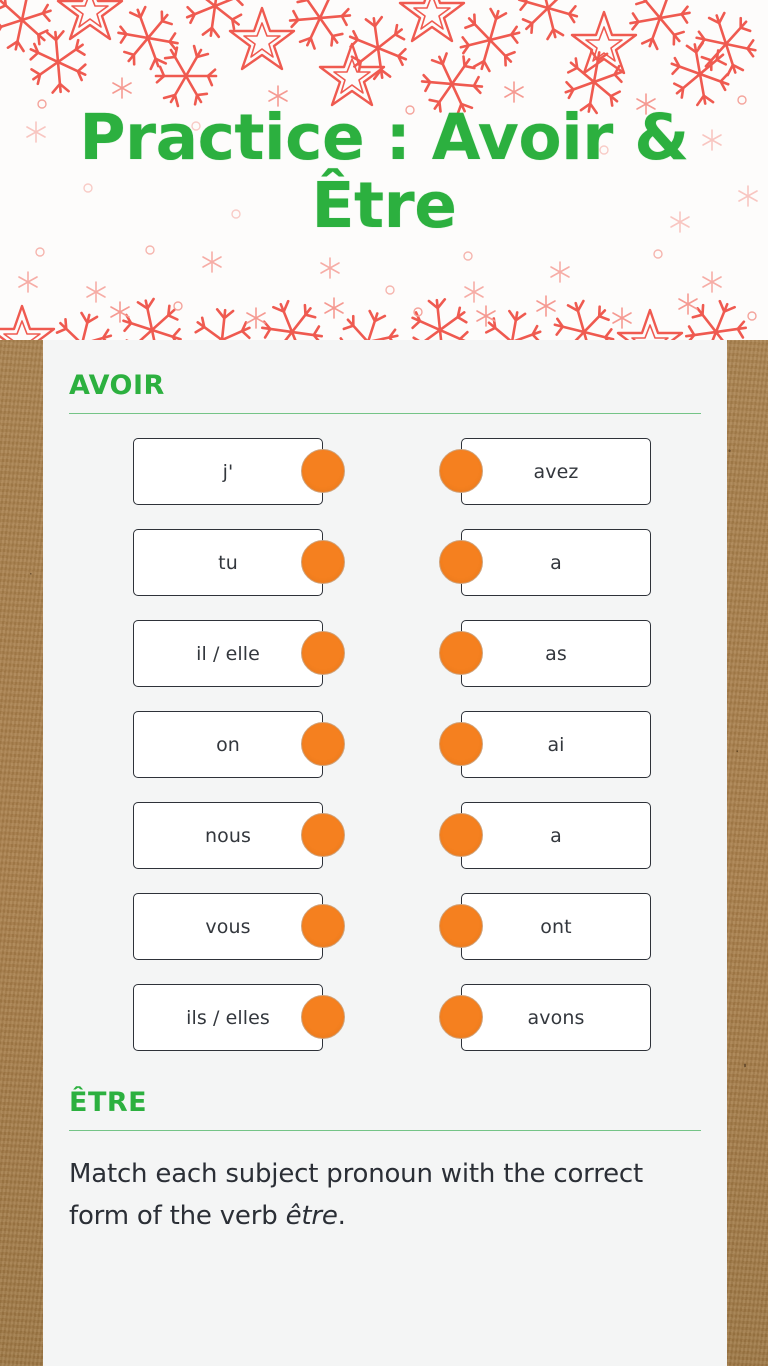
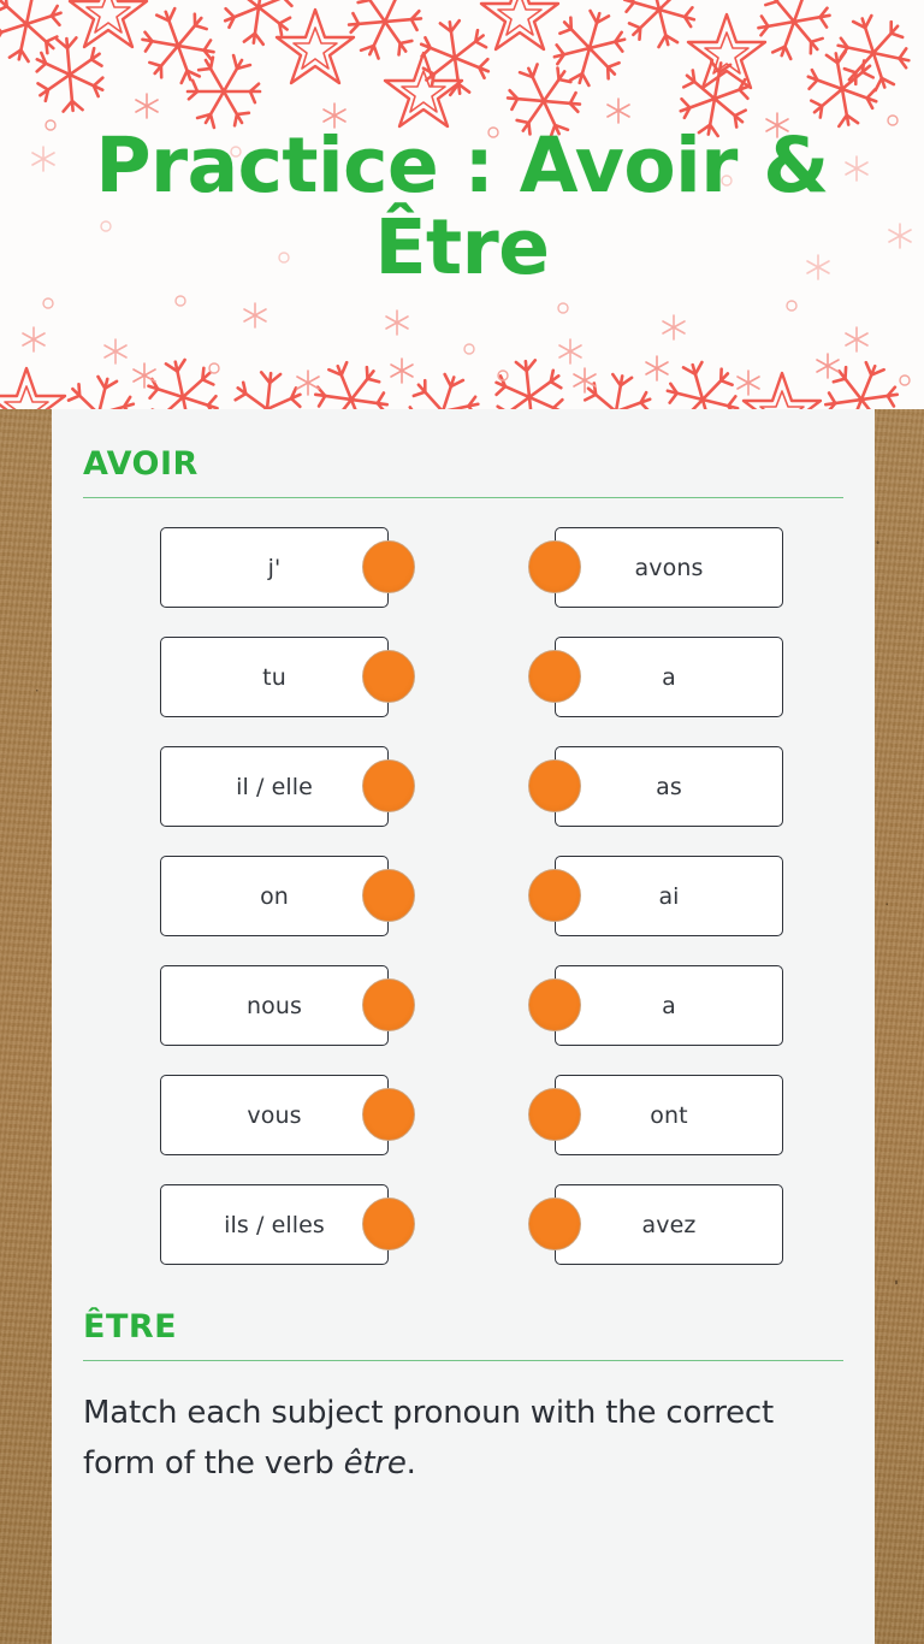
  Practice : Avoir & Être
  AVOIR
  j'
  tu
  il / elle
  on
  nous
  vous
  ils / elles
- avez
+ avons
  a
  as
  ai
  a
  ont
- avons
+ avez
  ÊTRE
  Match each subject pronoun with the correct form of the verb être.
